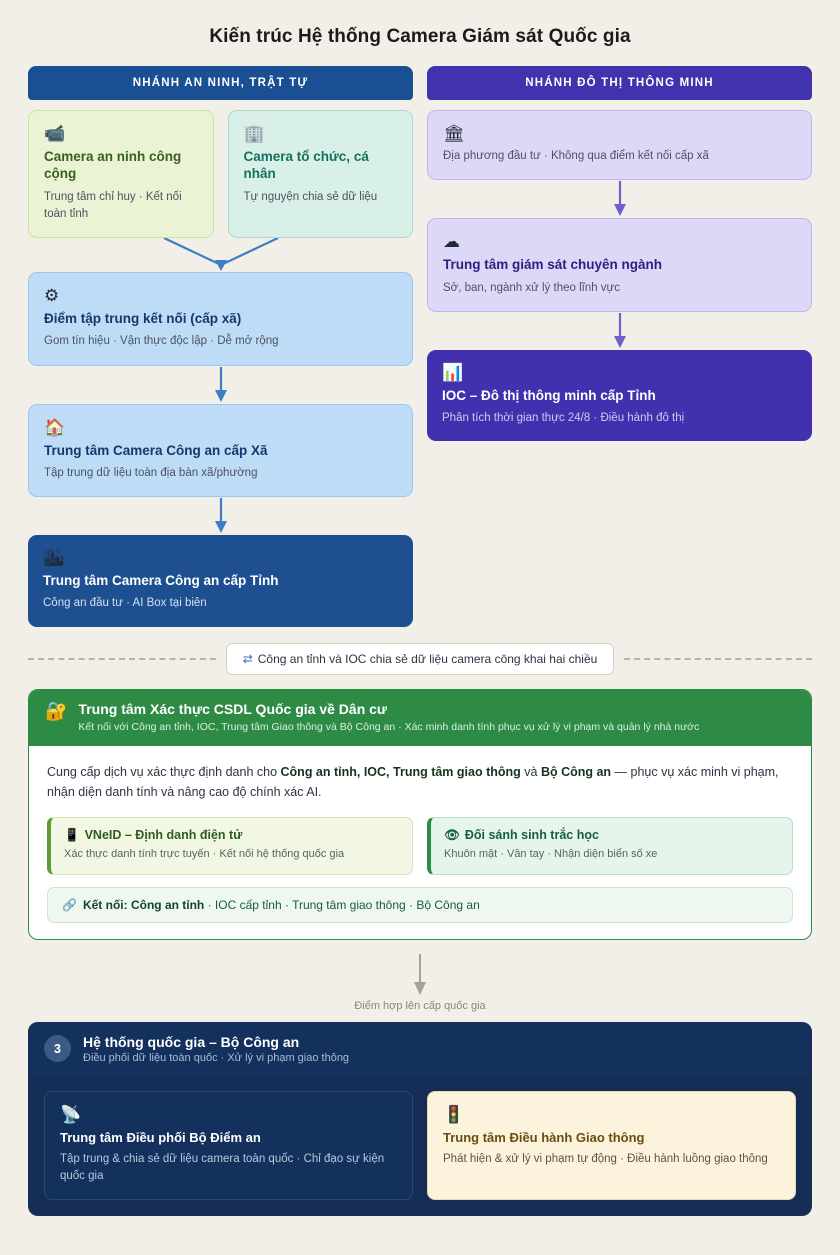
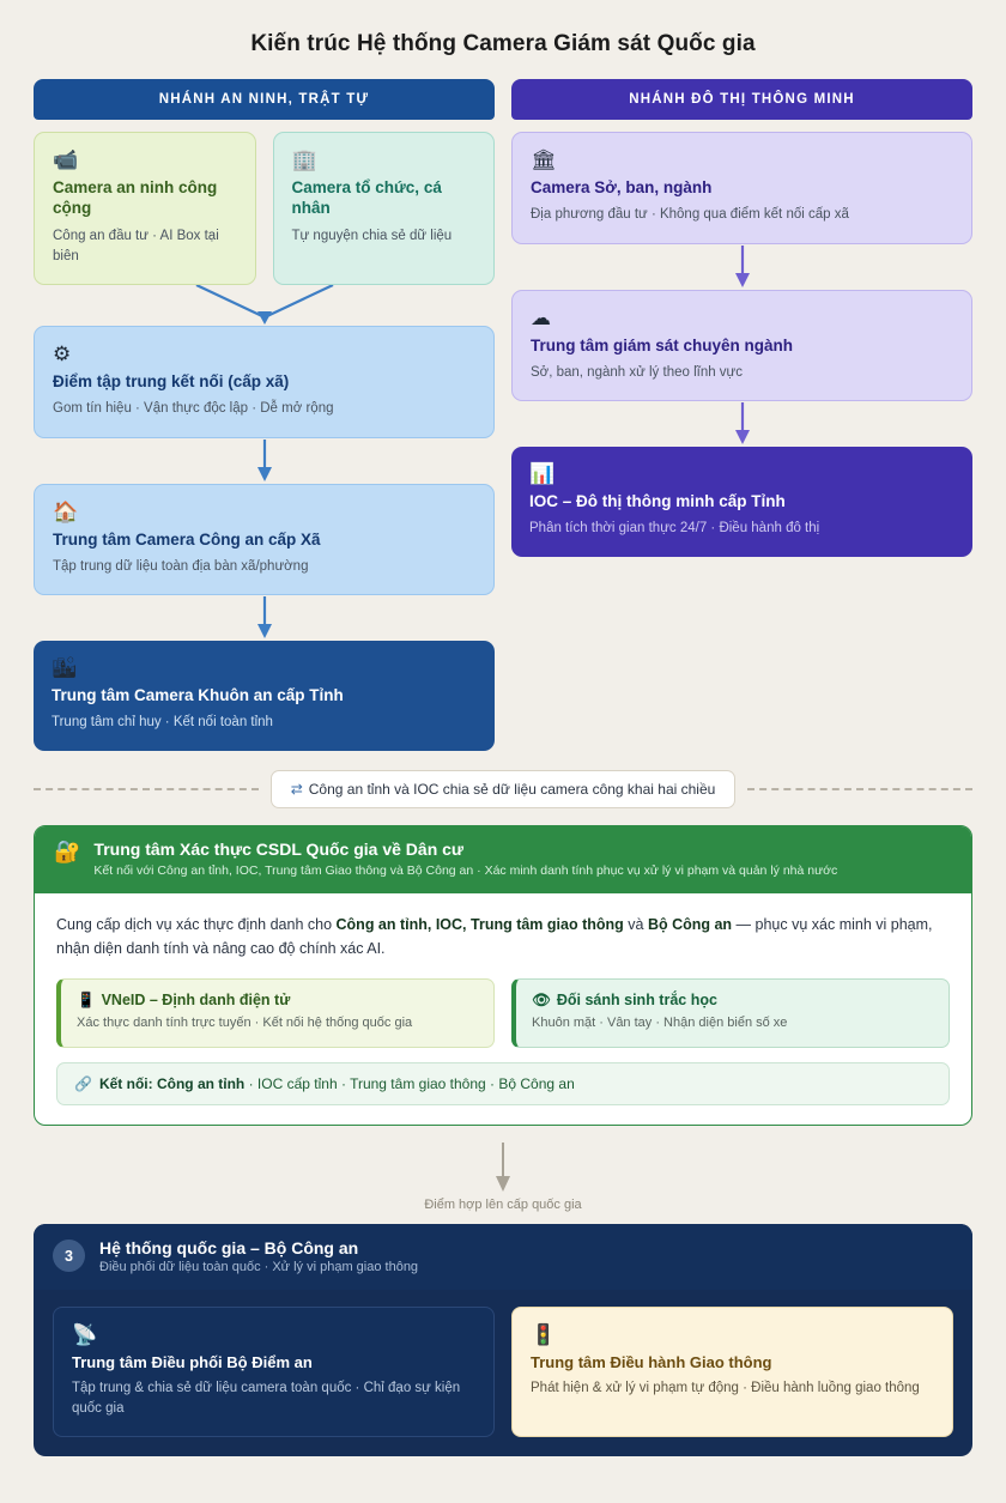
  Kiến trúc Hệ thống Camera Giám sát Quốc gia
  NHÁNH AN NINH, TRẬT TỰ
  📹
  Camera an ninh công cộng
- Trung tâm chỉ huy · Kết nối toàn tỉnh
+ Công an đầu tư · AI Box tại biên
  🏢
  Camera tổ chức, cá nhân
  Tự nguyện chia sẻ dữ liệu
  ⚙
  Điểm tập trung kết nối (cấp xã)
  Gom tín hiệu · Vận thực độc lập · Dễ mở rộng
  🏠
  Trung tâm Camera Công an cấp Xã
  Tập trung dữ liệu toàn địa bàn xã/phường
  🏙
- Trung tâm Camera Công an cấp Tỉnh
+ Trung tâm Camera Khuôn an cấp Tỉnh
- Công an đầu tư · AI Box tại biên
+ Trung tâm chỉ huy · Kết nối toàn tỉnh
  NHÁNH ĐÔ THỊ THÔNG MINH
  🏛
+ Camera Sở, ban, ngành
  Địa phương đầu tư · Không qua điểm kết nối cấp xã
  ☁
  Trung tâm giám sát chuyên ngành
  Sở, ban, ngành xử lý theo lĩnh vực
  📊
  IOC – Đô thị thông minh cấp Tỉnh
- Phân tích thời gian thực 24/8 · Điều hành đô thị
+ Phân tích thời gian thực 24/7 · Điều hành đô thị
  ⇄ Công an tỉnh và IOC chia sẻ dữ liệu camera công khai hai chiều
  🔐
  Trung tâm Xác thực CSDL Quốc gia về Dân cư
  Kết nối với Công an tỉnh, IOC, Trung tâm Giao thông và Bộ Công an · Xác minh danh tính phục vụ xử lý vi phạm và quản lý nhà nước
  Cung cấp dịch vụ xác thực định danh cho Công an tỉnh, IOC, Trung tâm giao thông và Bộ Công an — phục vụ xác minh vi phạm, nhận diện danh tính và nâng cao độ chính xác AI.
  📱 VNeID – Định danh điện tử
  Xác thực danh tính trực tuyến · Kết nối hệ thống quốc gia
  👁 Đối sánh sinh trắc học
  Khuôn mặt · Vân tay · Nhận diện biển số xe
  🔗 Kết nối: Công an tỉnh · IOC cấp tỉnh · Trung tâm giao thông · Bộ Công an
  Điểm hợp lên cấp quốc gia
  3
  Hệ thống quốc gia – Bộ Công an
  Điều phối dữ liệu toàn quốc · Xử lý vi phạm giao thông
  📡
  Trung tâm Điều phối Bộ Điểm an
  Tập trung & chia sẻ dữ liệu camera toàn quốc · Chỉ đạo sự kiện quốc gia
  🚦
  Trung tâm Điều hành Giao thông
  Phát hiện & xử lý vi phạm tự động · Điều hành luồng giao thông
